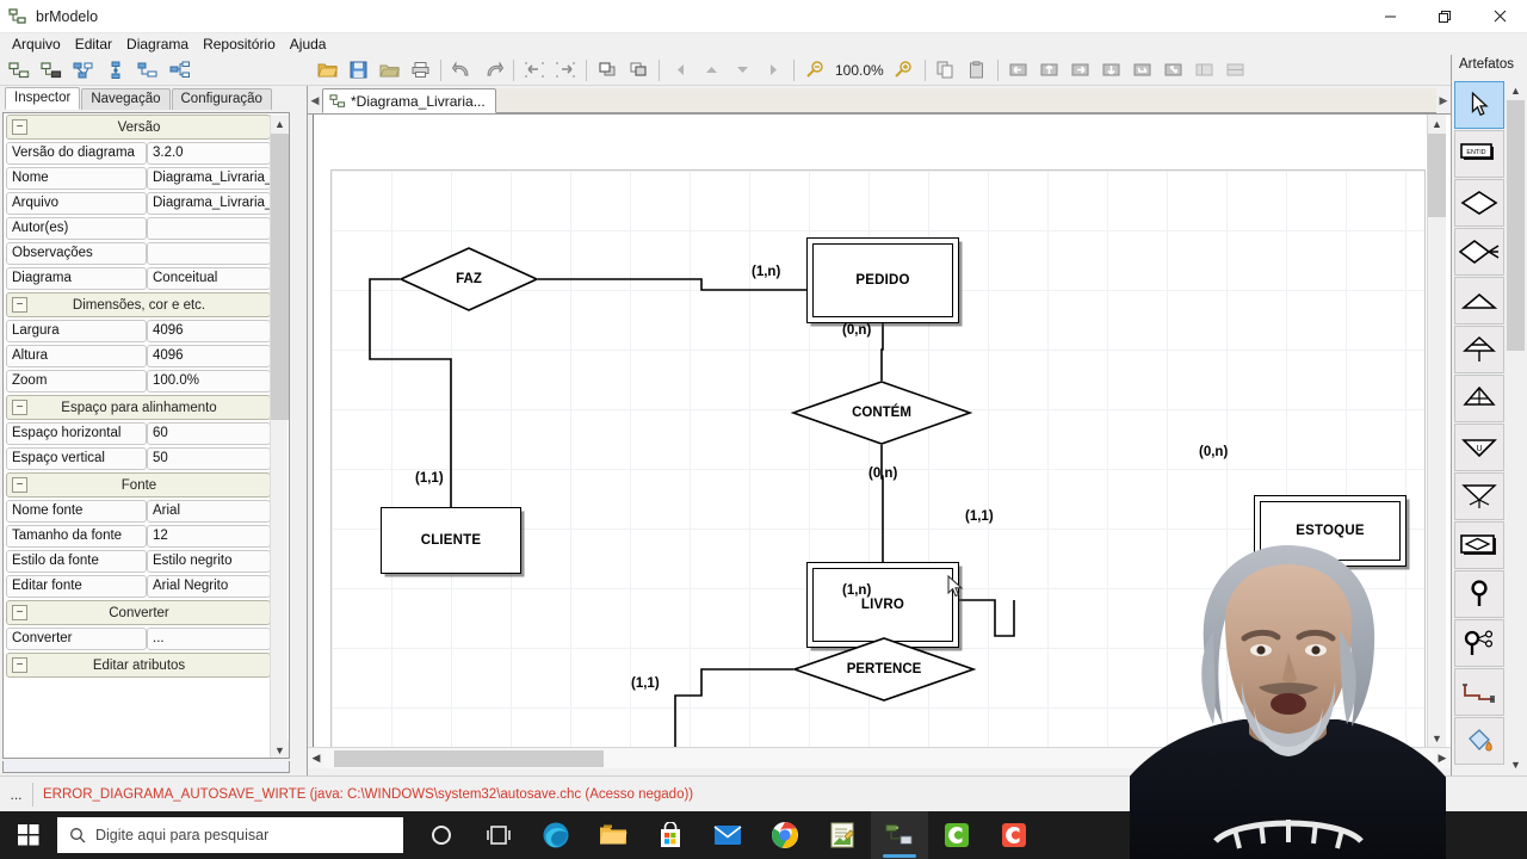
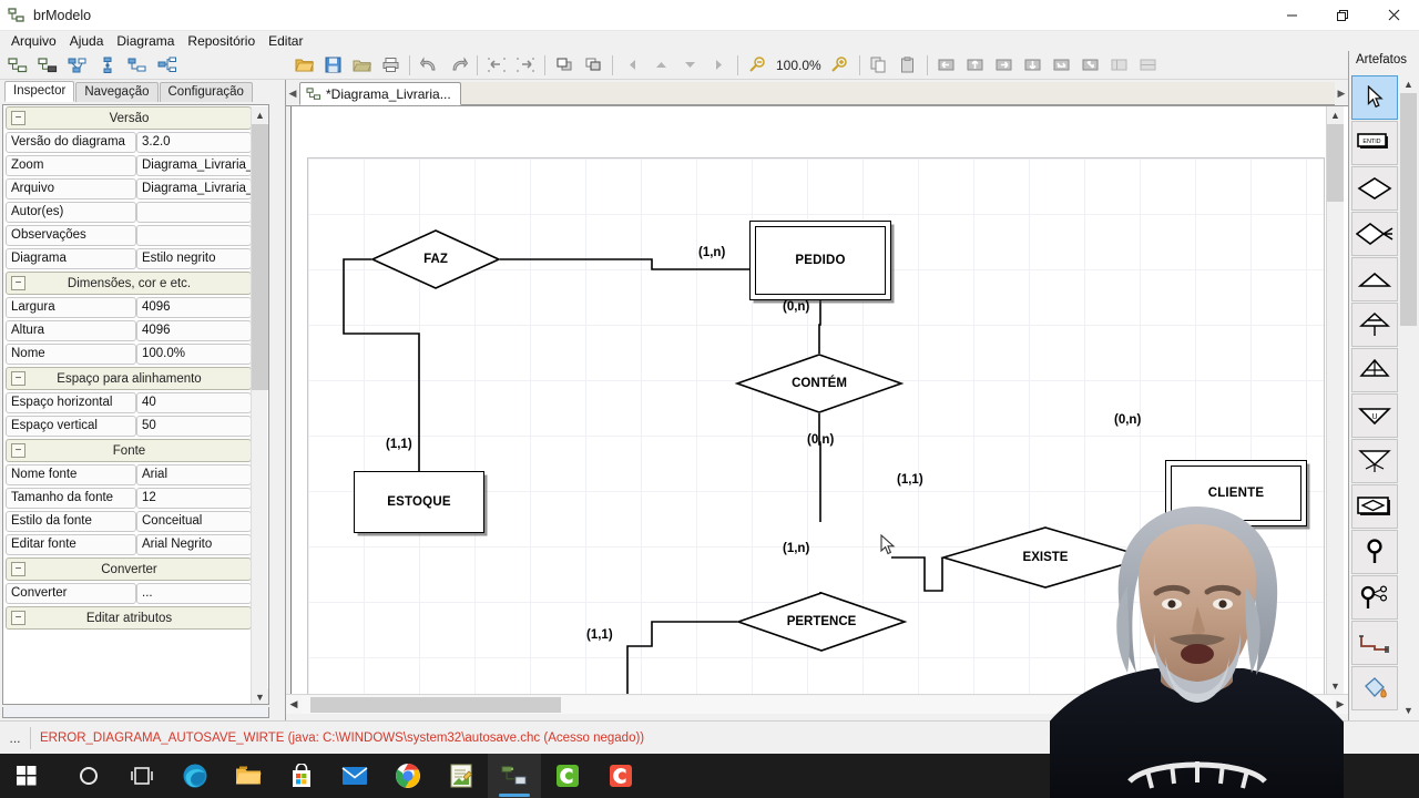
  brModelo
  Arquivo
- Editar
+ Ajuda
  Diagrama
  Repositório
- Ajuda
+ Editar
  Inspector
  Navegação
  Configuração
  −
  Versão
  Versão do diagrama
  3.2.0
- Nome
+ Zoom
  Diagrama_Livraria
  Arquivo
  Diagrama_Livraria
  Autor(es)
  Observações
  Diagrama
- Conceitual
+ Estilo negrito
  −
  Dimensões, cor e etc.
  Largura
  4096
  Altura
  4096
- Zoom
+ Nome
  100.0%
  −
  Espaço para alinhamento
  Espaço horizontal
- 60
+ 40
  Espaço vertical
  50
  −
  Fonte
  Nome fonte
  Arial
  Tamanho da fonte
  12
  Estilo da fonte
- Estilo negrito
+ Conceitual
  Editar fonte
  Arial Negrito
  −
  Converter
  Converter
  ...
  −
  Editar atributos
  ▲
  ▼
  100.0%
  ◀
  *Diagrama_Livraria...
  ▶
  PEDIDO
- CLIENTE
+ ESTOQUE
- LIVRO
- ESTOQUE
+ CLIENTE
  FAZ
  CONTÉM
  PERTENCE
+ EXISTE
  (1,n)
  (0,n)
  (0,n)
  (1,1)
  (1,1)
  (0,n)
  (1,n)
  (1,1)
  ▲
  ▼
  ◀
  ▶
  Artefatos
  ▲
  ▼
  ...
  ERROR_DIAGRAMA_AUTOSAVE_WIRTE (java: C:\WINDOWS\system32\autosave.chc (Acesso negado))
- Digite aqui para pesquisar
